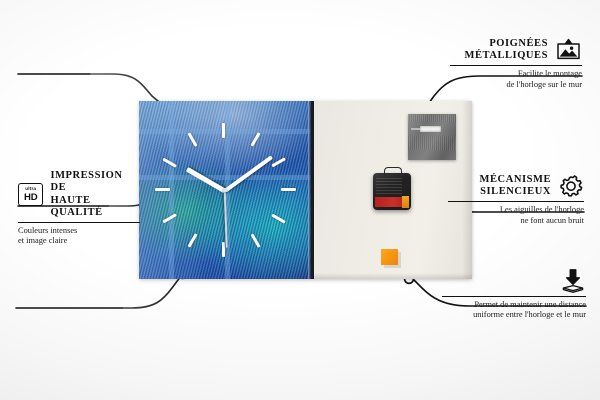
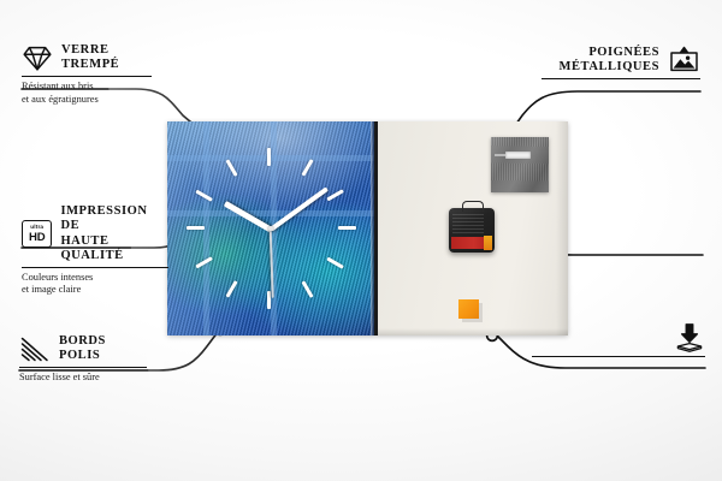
+ VERRE
+ TREMPÉ
+ Résistant aux bris
+ et aux égratignures
  HD
  IMPRESSION DE
  HAUTE QUALITÉ
  Couleurs intenses
  et image claire
+ BORDS
+ POLIS
+ Surface lisse et sûre
  POIGNÉES
  MÉTALLIQUES
- Facilite le montage
- de l'horloge sur le mur
- MÉCANISME
- SILENCIEUX
- Les aiguilles de l'horloge
- ne font aucun bruit
- Permet de maintenir une distance
- uniforme entre l'horloge et le mur
